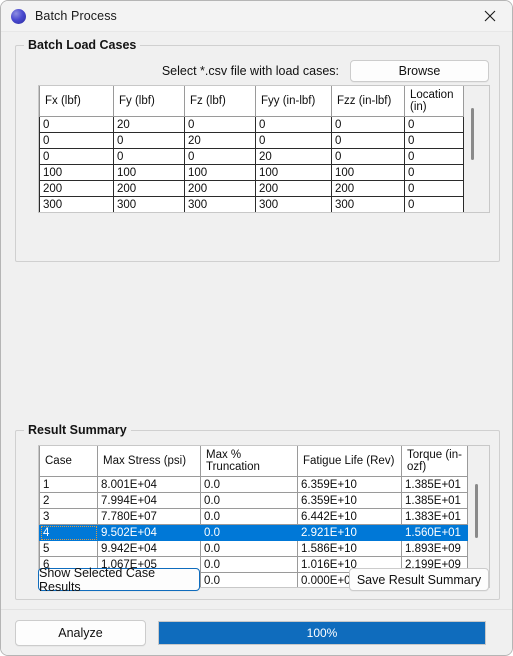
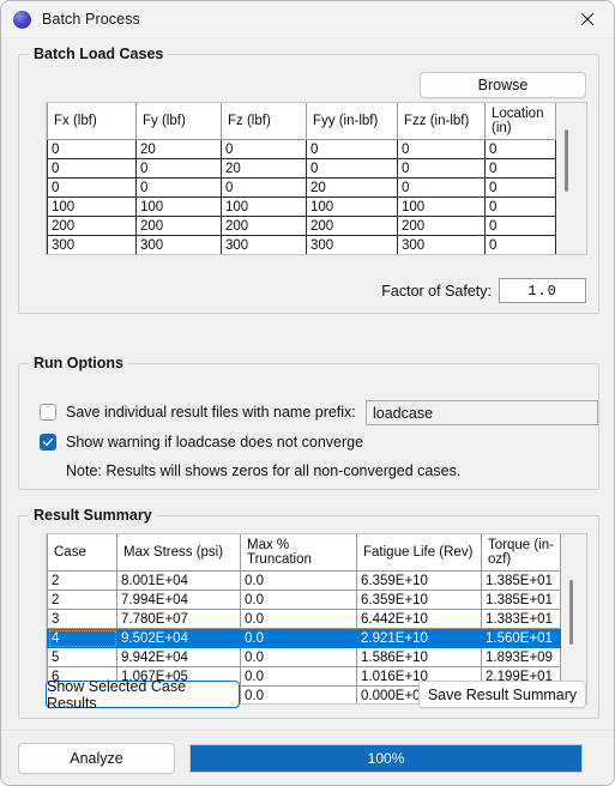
  Batch Process
  Batch Load Cases
- Select *.csv file with load cases:
  Browse
  Fx (lbf)	Fy (lbf)	Fz (lbf)	Fyy (in-lbf)	Fzz (in-lbf)	Location (in)
  0	20	0	0	0	0
  0	0	20	0	0	0
  0	0	0	20	0	0
  100	100	100	100	100	0
  200	200	200	200	200	0
  300	300	300	300	300	0
+ Factor of Safety:
+ 1.0
+ Run Options
+ Save individual result files with name prefix:
+ loadcase
+ Show warning if loadcase does not converge
+ Note: Results will shows zeros for all non-converged cases.
  Result Summary
  Case	Max Stress (psi)	Max % Truncation	Fatigue Life (Rev)	Torque (in-ozf)
- 1	8.001E+04	0.0	6.359E+10	1.385E+01
+ 2	8.001E+04	0.0	6.359E+10	1.385E+01
  2	7.994E+04	0.0	6.359E+10	1.385E+01
  3	7.780E+07	0.0	6.442E+10	1.383E+01
  4	9.502E+04	0.0	2.921E+10	1.560E+01
  5	9.942E+04	0.0	1.586E+10	1.893E+09
- 6	1.067E+05	0.0	1.016E+10	2.199E+09
+ 6	1.067E+05	0.0	1.016E+10	2.199E+01
  Show Selected Case Results
  Save Result Summary
  Analyze
  100%
